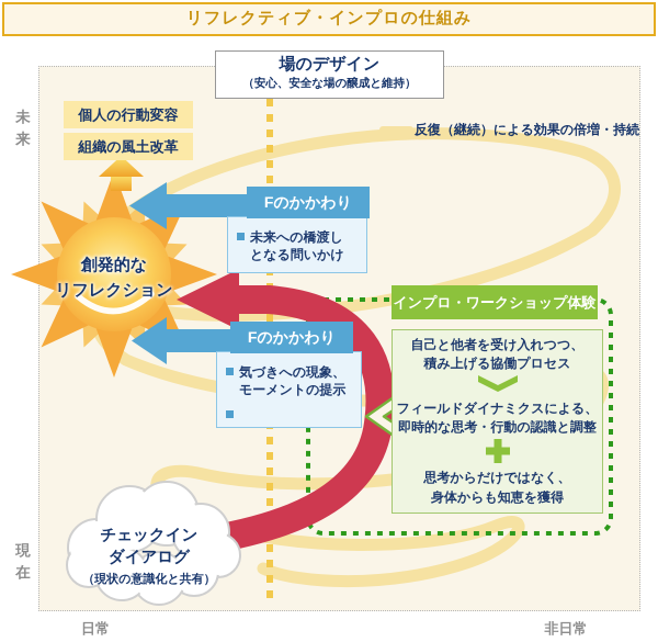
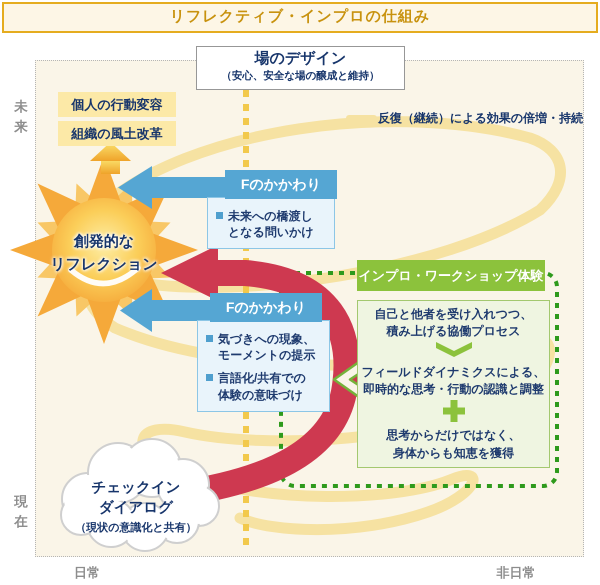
  リフレクティブ・インプロの仕組み
  場のデザイン
  （安心、安全な場の醸成と維持）
  個人の行動変容
  組織の風土改革
  反復（継続）による効果の倍増・持続
  未来への橋渡し
  となる問いかけ
  Fのかかわり
  気づきへの現象、
  モーメントの提示
+ 言語化/共有での
+ 体験の意味づけ
  Fのかかわり
  インプロ・ワークショップ体験
  自己と他者を受け入れつつ、
  積み上げる協働プロセス
  フィールドダイナミクスによる、
  即時的な思考・行動の認識と調整
  思考からだけではなく、
  身体からも知恵を獲得
  創発的な
  リフレクション
  チェックイン
  ダイアログ
  （現状の意識化と共有）
  未来
  現在
  日常
  非日常
